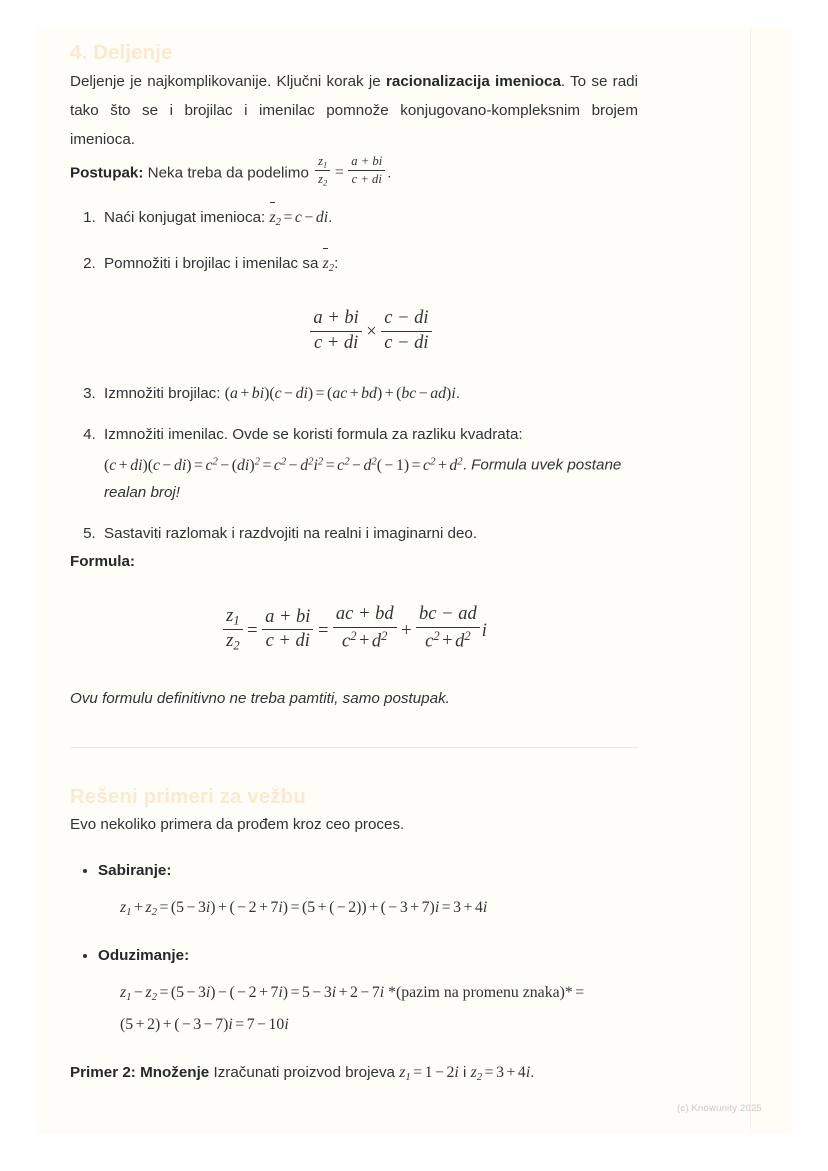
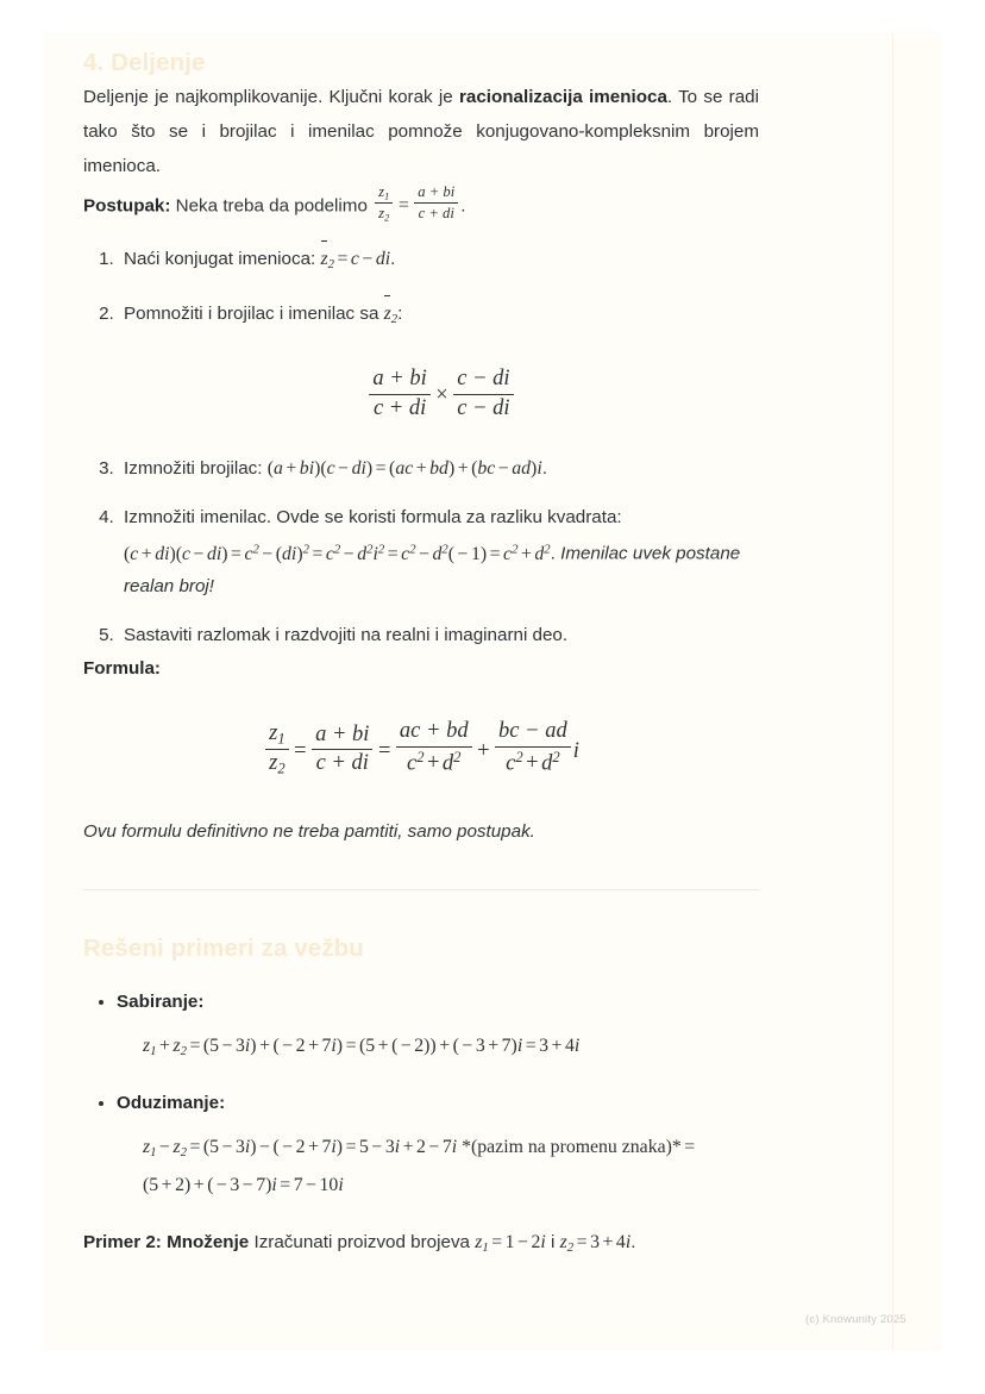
  4. Deljenje
  Deljenje je najkomplikovanije. Ključni korak je racionalizacija imenioca. To se radi tako što se i brojilac i imenilac pomnože konjugovano-kompleksnim brojem imenioca.
  Postupak: Neka treba da podelimo
  z1
  z2
  =
  a + bi
  c + di
  .
  Naći konjugat imenioca: z2 = c − di.
  Pomnožiti i brojilac i imenilac sa z2:
  a + bi
  c + di
  ×
  c − di
  c − di
  Izmnožiti brojilac: (a + bi)(c − di) = (ac + bd) + (bc − ad)i.
- Izmnožiti imenilac. Ovde se koristi formula za razliku kvadrata: (c + di)(c − di) = c2 − (di)2 = c2 − d2i2 = c2 − d2( − 1) = c2 + d2. Formula uvek postane realan broj!
+ Izmnožiti imenilac. Ovde se koristi formula za razliku kvadrata: (c + di)(c − di) = c2 − (di)2 = c2 − d2i2 = c2 − d2( − 1) = c2 + d2. Imenilac uvek postane realan broj!
  Sastaviti razlomak i razdvojiti na realni i imaginarni deo.
  Formula:
  z1
  z2
  =
  a + bi
  c + di
  =
  ac + bd
  c2 + d2
  +
  bc − ad
  c2 + d2
  i
  Ovu formulu definitivno ne treba pamtiti, samo postupak.
  Rešeni primeri za vežbu
- Evo nekoliko primera da prođem kroz ceo proces.
  Sabiranje:
  z1 + z2 = (5 − 3i) + ( − 2 + 7i) = (5 + ( − 2)) + ( − 3 + 7)i = 3 + 4i
  Oduzimanje:
  z1 − z2 = (5 − 3i) − ( − 2 + 7i) = 5 − 3i + 2 − 7i *(pazim na promenu znaka)* = (5 + 2) + ( − 3 − 7)i = 7 − 10i
  Primer 2: Množenje Izračunati proizvod brojeva z1 = 1 − 2i i z2 = 3 + 4i.
  (c) Knowunity 2025
